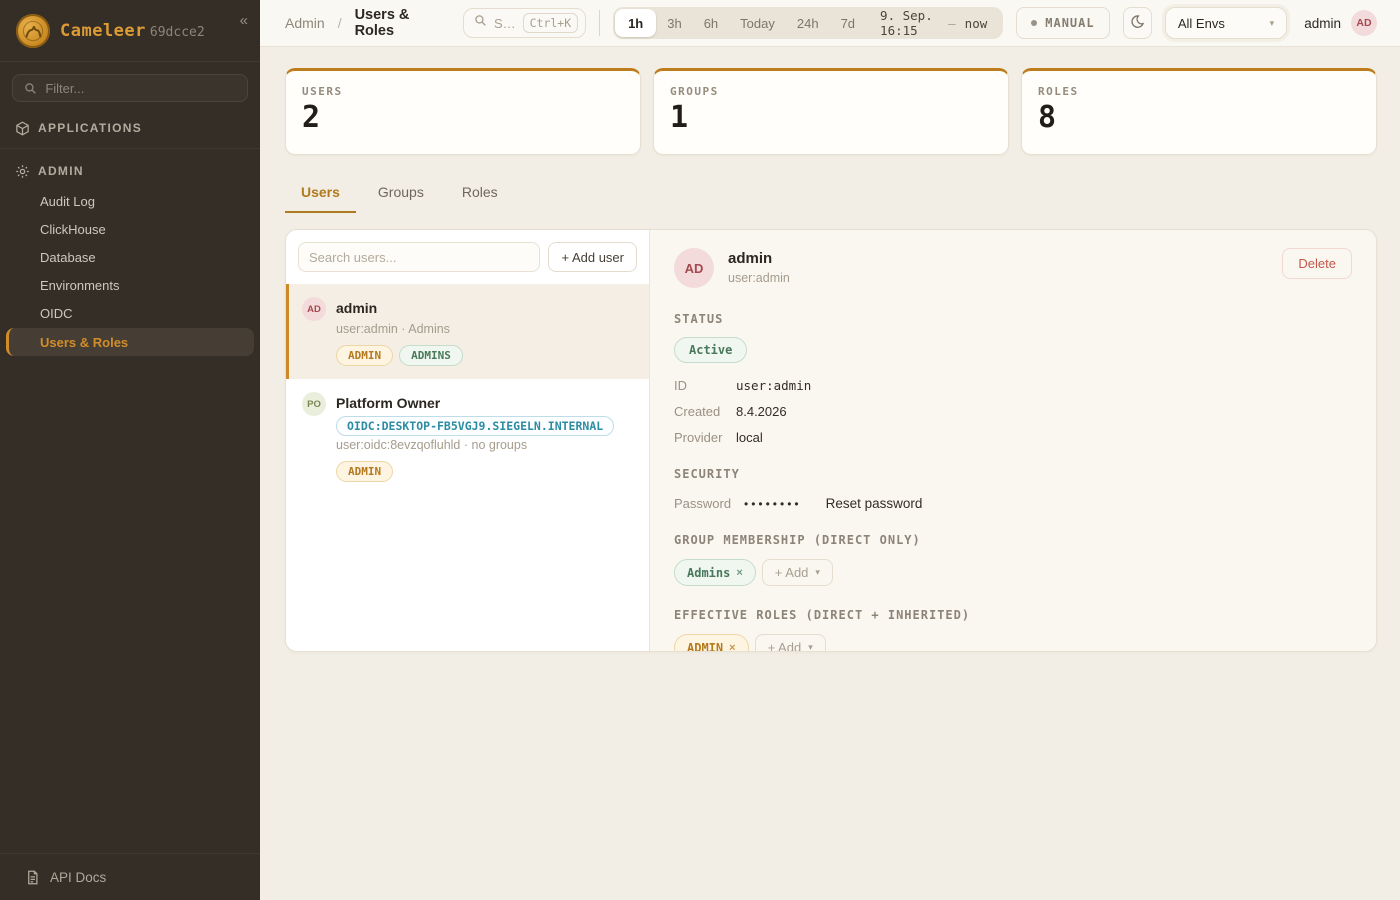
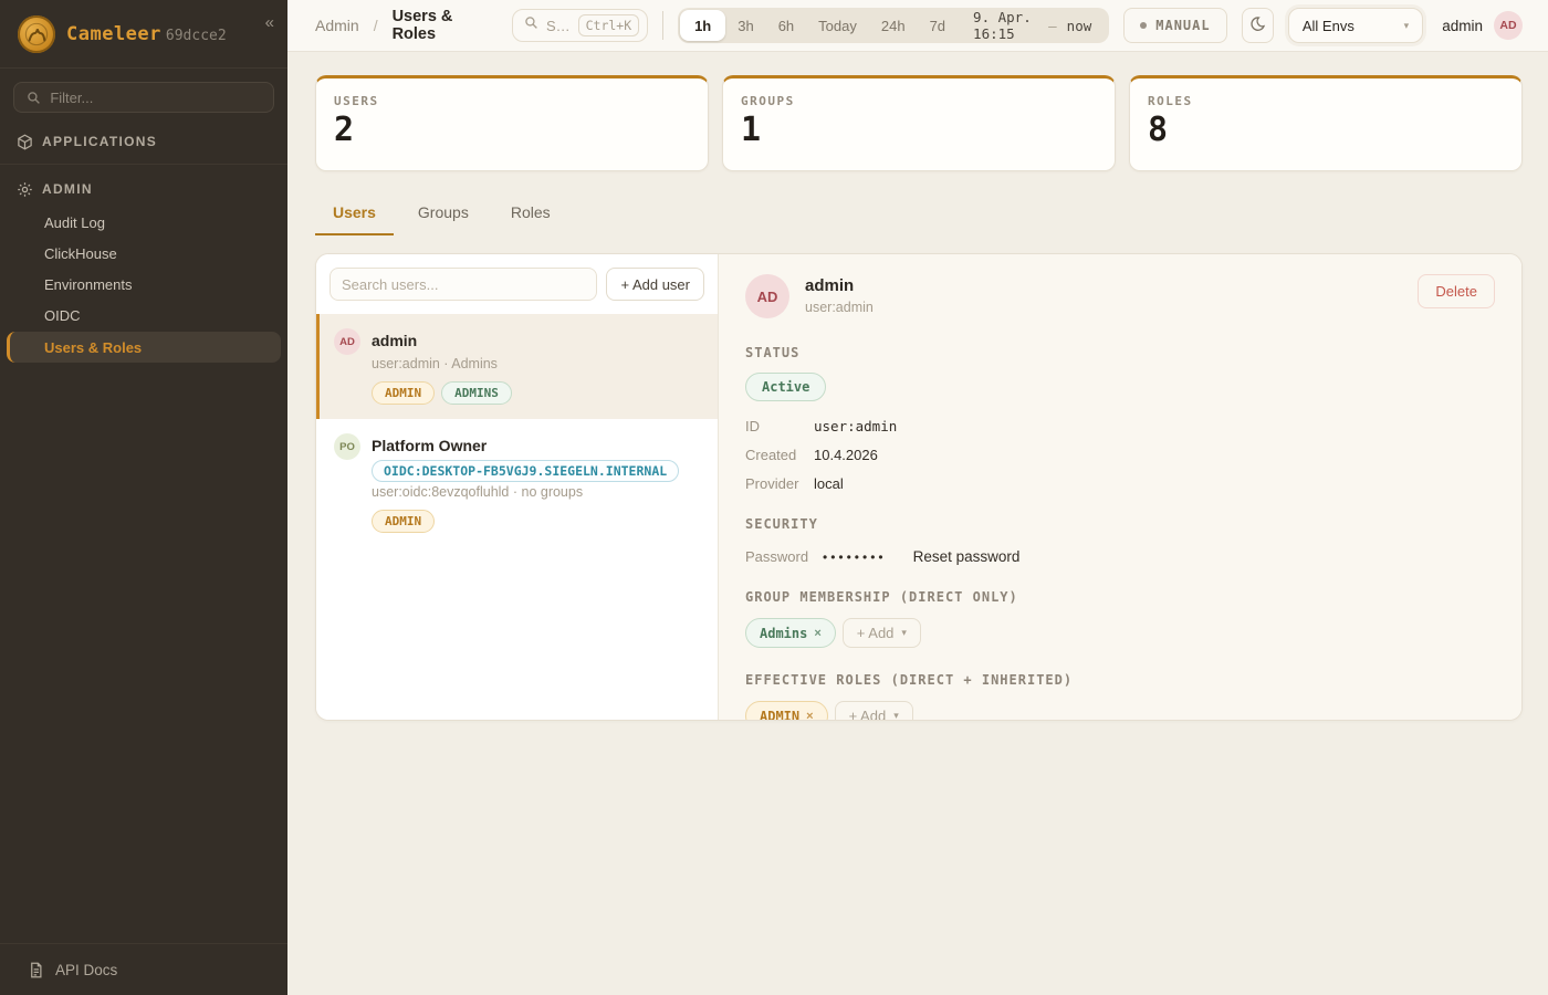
  Cameleer 69dcce2
  «
  Filter...
  APPLICATIONS
  ADMIN
  Audit Log
  ClickHouse
- Database
  Environments
  OIDC
  Users & Roles
  API Docs
  Admin
  /
  Users & Roles
  S…
  Ctrl+K
  1h
  3h
  6h
  Today
  24h
  7d
- 9. Sep. 16:15
+ 9. Apr. 16:15
  —
  now
  MANUAL
  All Envs
  ▾
  admin
  AD
  USERS
  2
  GROUPS
  1
  ROLES
  8
  Users
  Groups
  Roles
  Search users...
  + Add user
  AD
  admin
  user:admin · Admins
  ADMIN
  ADMINS
  PO
  Platform Owner
  OIDC:DESKTOP-FB5VGJ9.SIEGELN.INTERNAL
  user:oidc:8evzqofluhld · no groups
  ADMIN
  AD
  admin
  user:admin
  Delete
  STATUS
  Active
  ID
  user:admin
  Created
- 8.4.2026
+ 10.4.2026
  Provider
  local
  SECURITY
  Password
  ••••••••
  Reset password
  GROUP MEMBERSHIP (DIRECT ONLY)
  Admins
  ×
  + Add
  ▾
  EFFECTIVE ROLES (DIRECT + INHERITED)
  ADMIN
  ×
  + Add
  ▾
